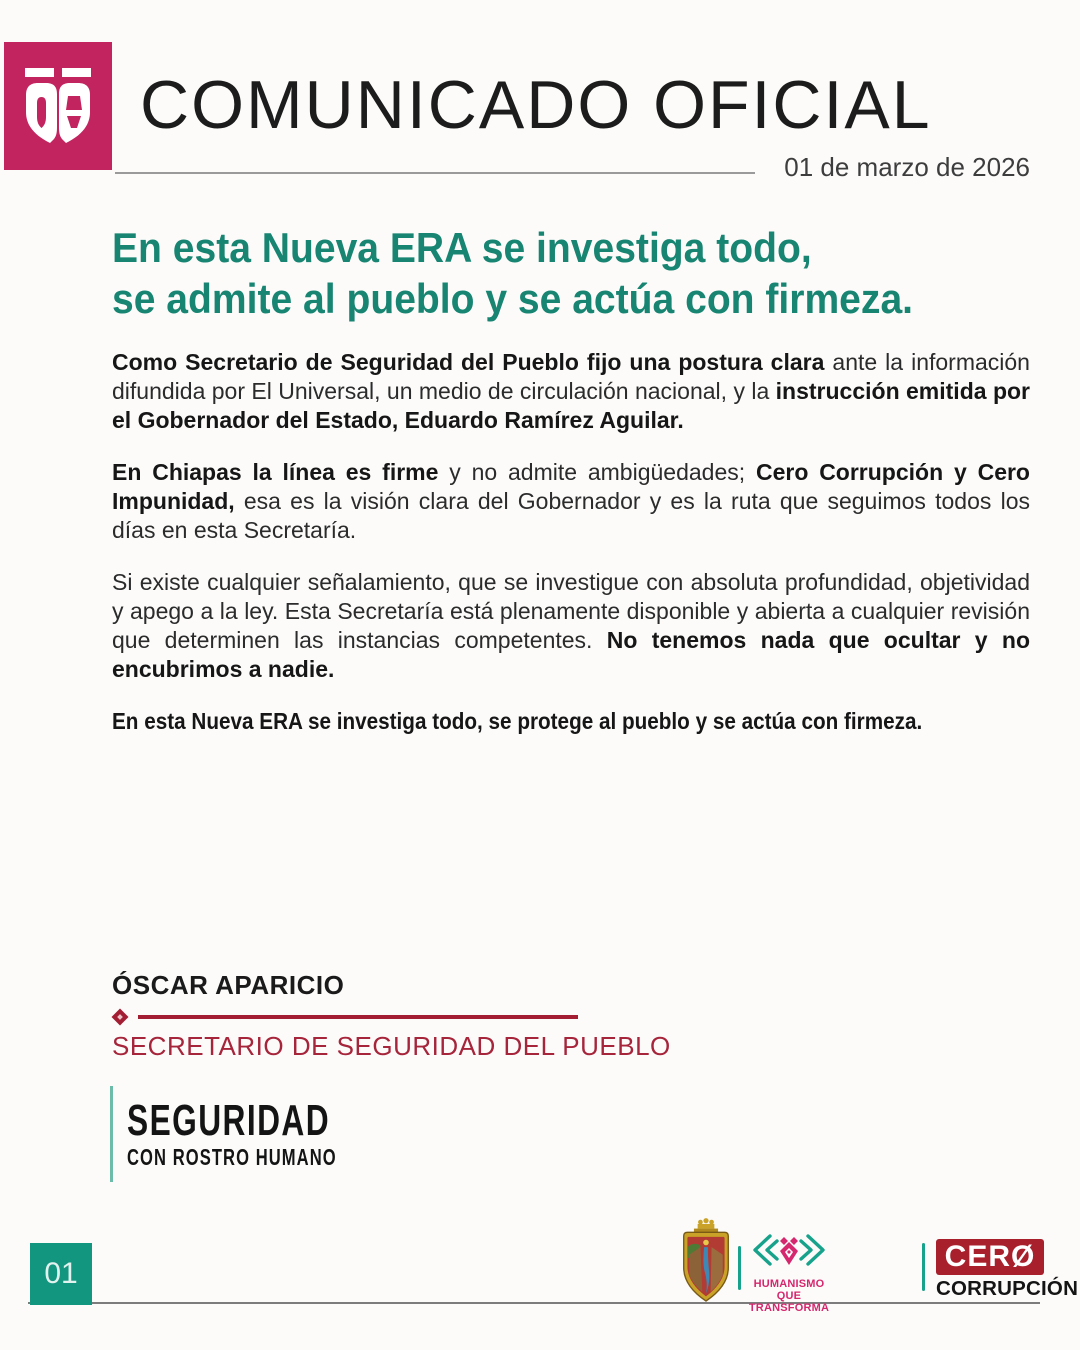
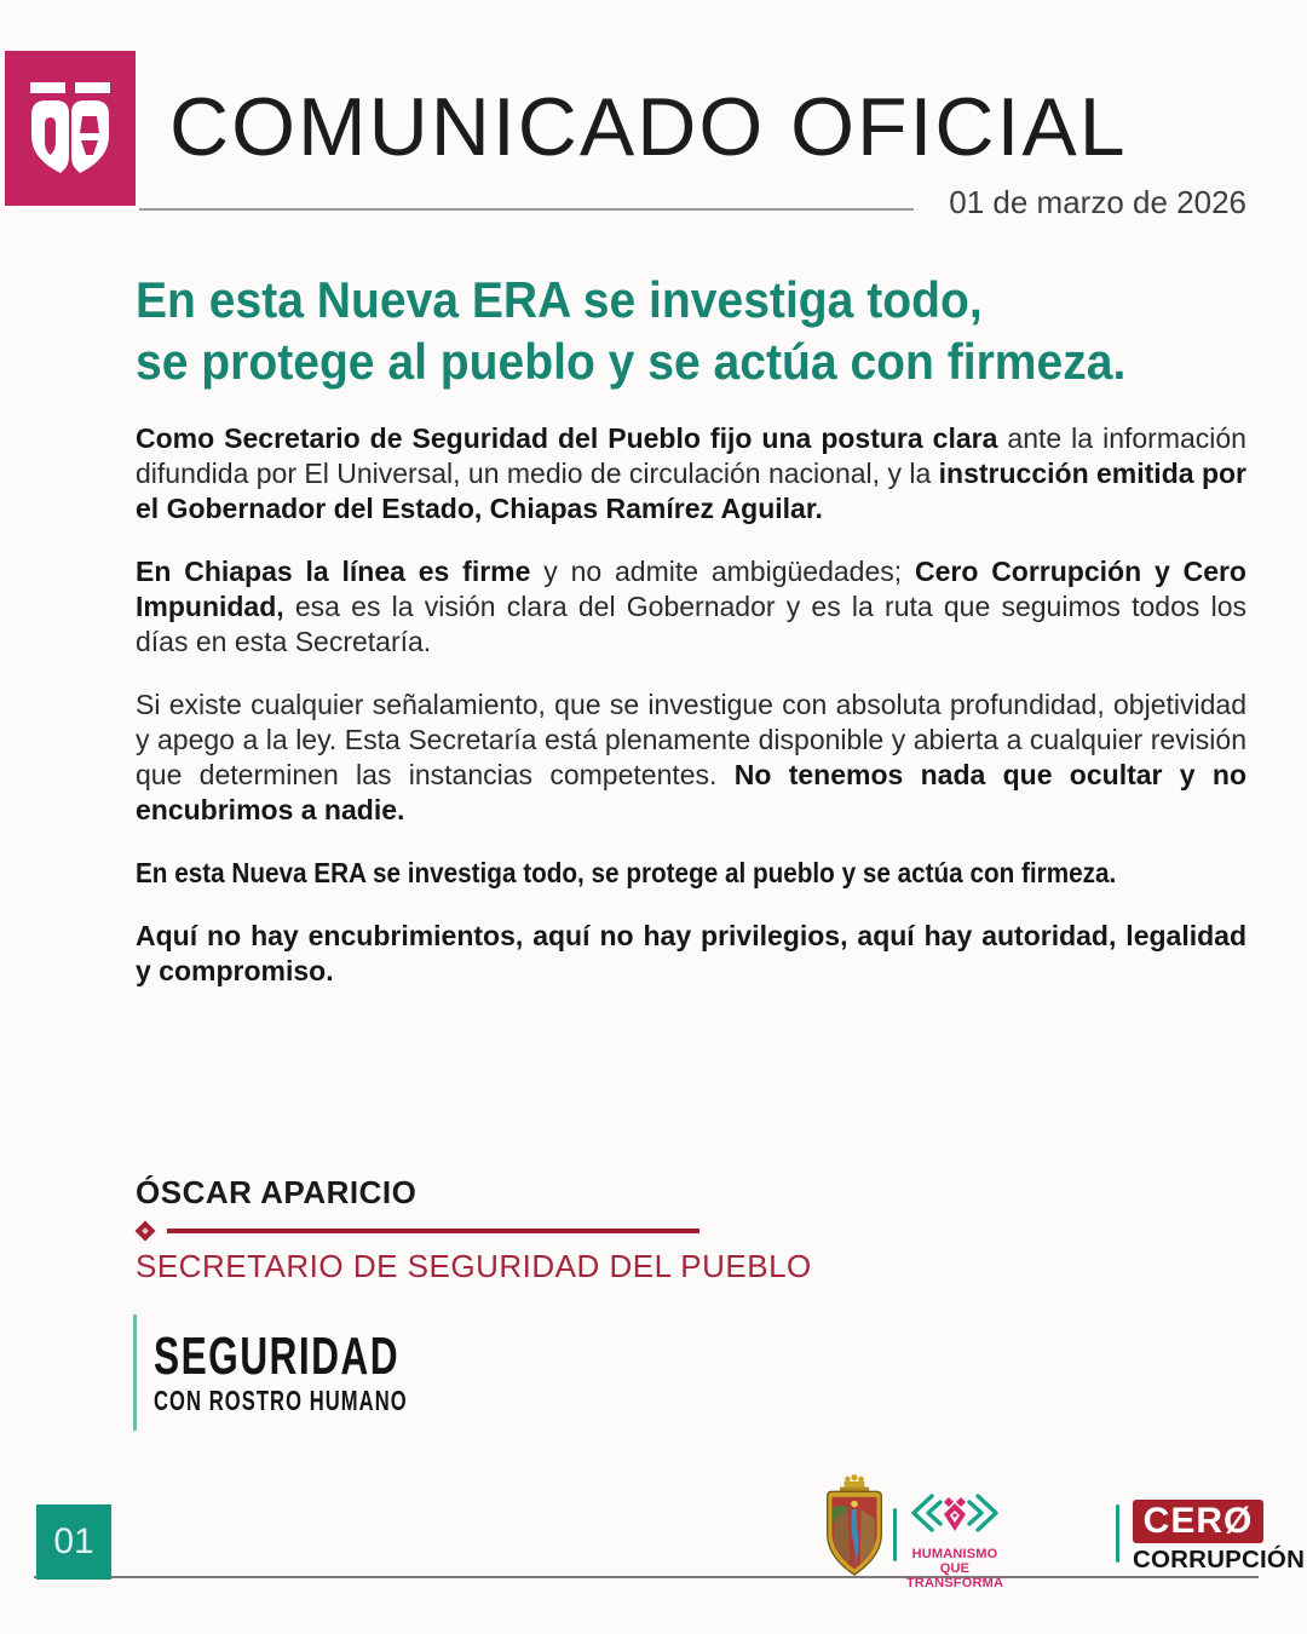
  COMUNICADO OFICIAL
  01 de marzo de 2026
  En esta Nueva ERA se investiga todo,
- se admite al pueblo y se actúa con firmeza.
+ se protege al pueblo y se actúa con firmeza.
- Como Secretario de Seguridad del Pueblo fijo una postura clara ante la información difundida por El Universal, un medio de circulación nacional, y la instrucción emitida por el Gobernador del Estado, Eduardo Ramírez Aguilar.
+ Como Secretario de Seguridad del Pueblo fijo una postura clara ante la información difundida por El Universal, un medio de circulación nacional, y la instrucción emitida por el Gobernador del Estado, Chiapas Ramírez Aguilar.
  En Chiapas la línea es firme y no admite ambigüedades; Cero Corrupción y Cero Impunidad, esa es la visión clara del Gobernador y es la ruta que seguimos todos los días en esta Secretaría.
  Si existe cualquier señalamiento, que se investigue con absoluta profundidad, objetividad y apego a la ley. Esta Secretaría está plenamente disponible y abierta a cualquier revisión que determinen las instancias competentes. No tenemos nada que ocultar y no encubrimos a nadie.
  En esta Nueva ERA se investiga todo, se protege al pueblo y se actúa con firmeza.
+ Aquí no hay encubrimientos, aquí no hay privilegios, aquí hay autoridad, legalidad y compromiso.
  ÓSCAR APARICIO
  SECRETARIO DE SEGURIDAD DEL PUEBLO
  SEGURIDAD
  CON ROSTRO HUMANO
  01
  HUMANISMO QUE
  TRANSFORMA
  CERØ
  CORRUPCIÓN
